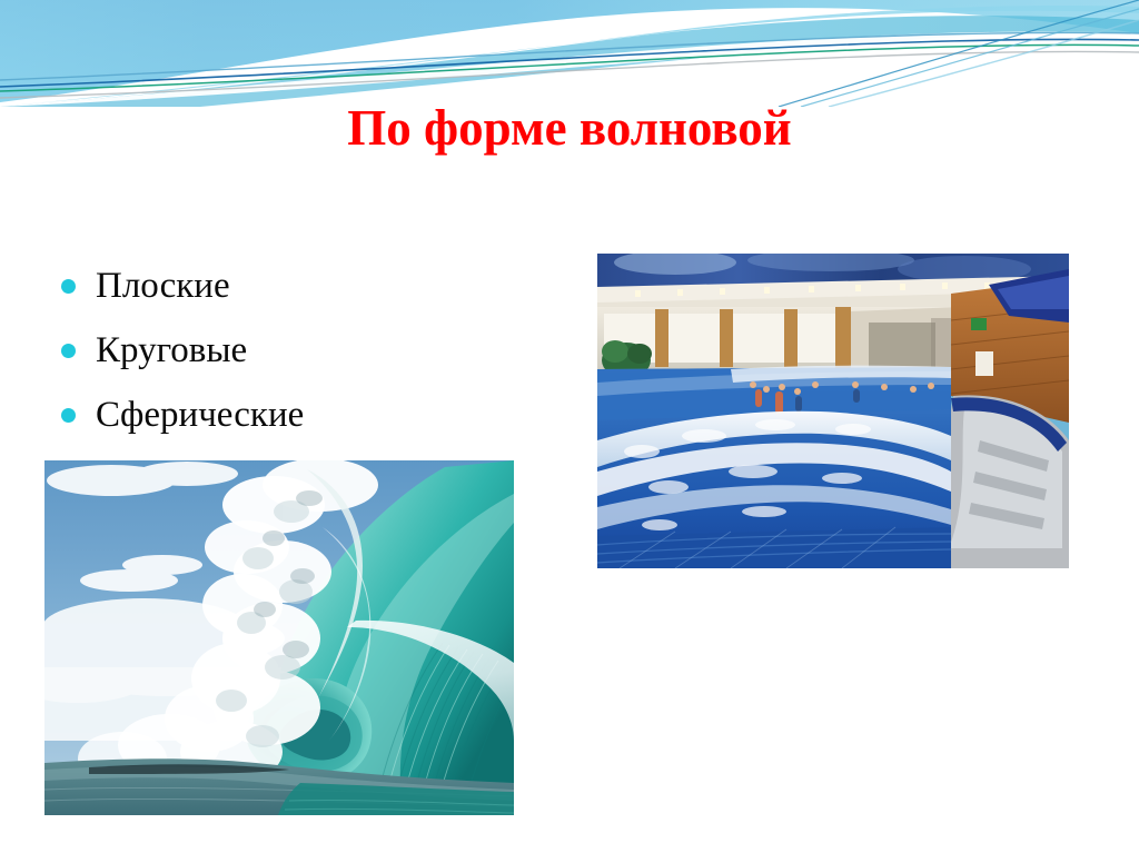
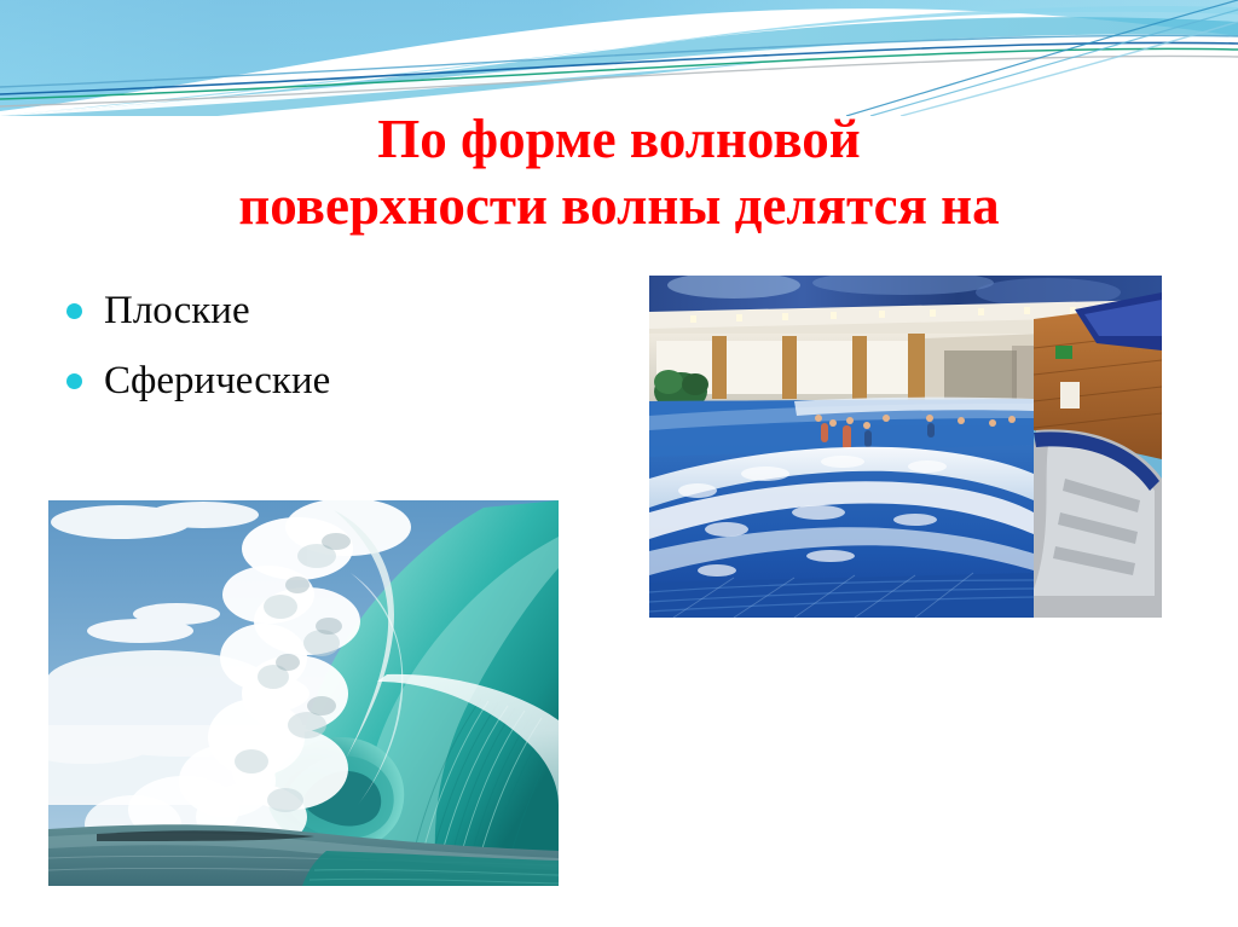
  По форме волновой
+ поверхности волны делятся на
  Плоские
- Круговые
  Сферические
